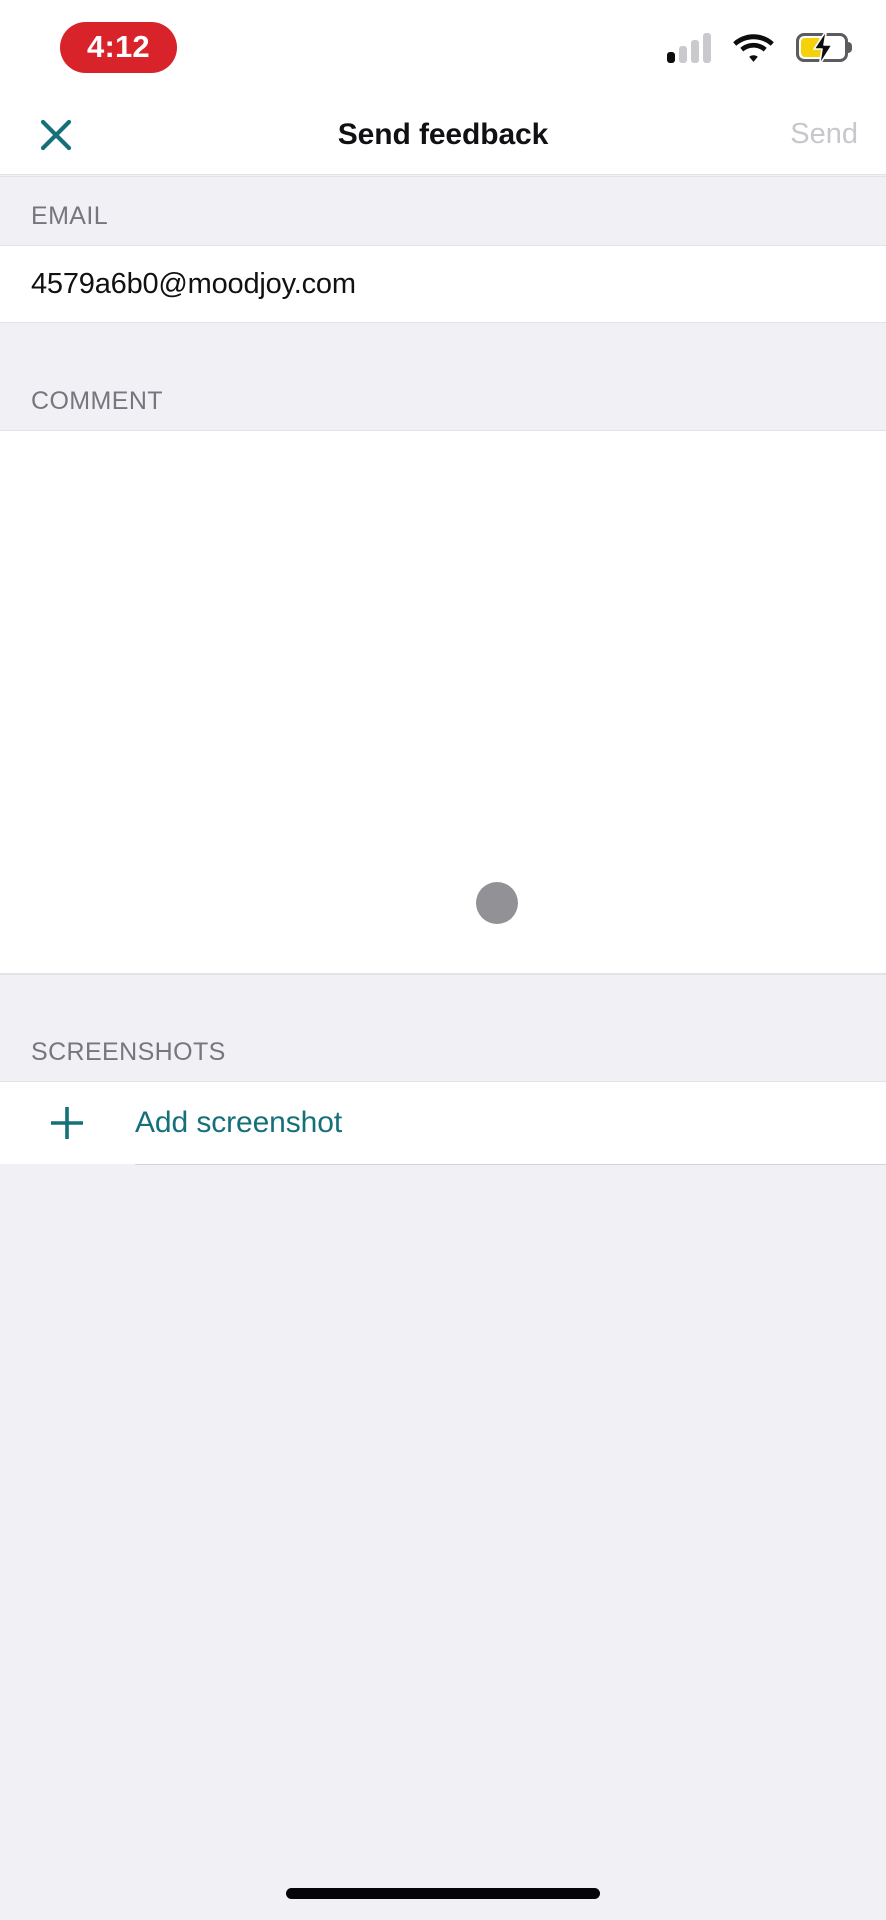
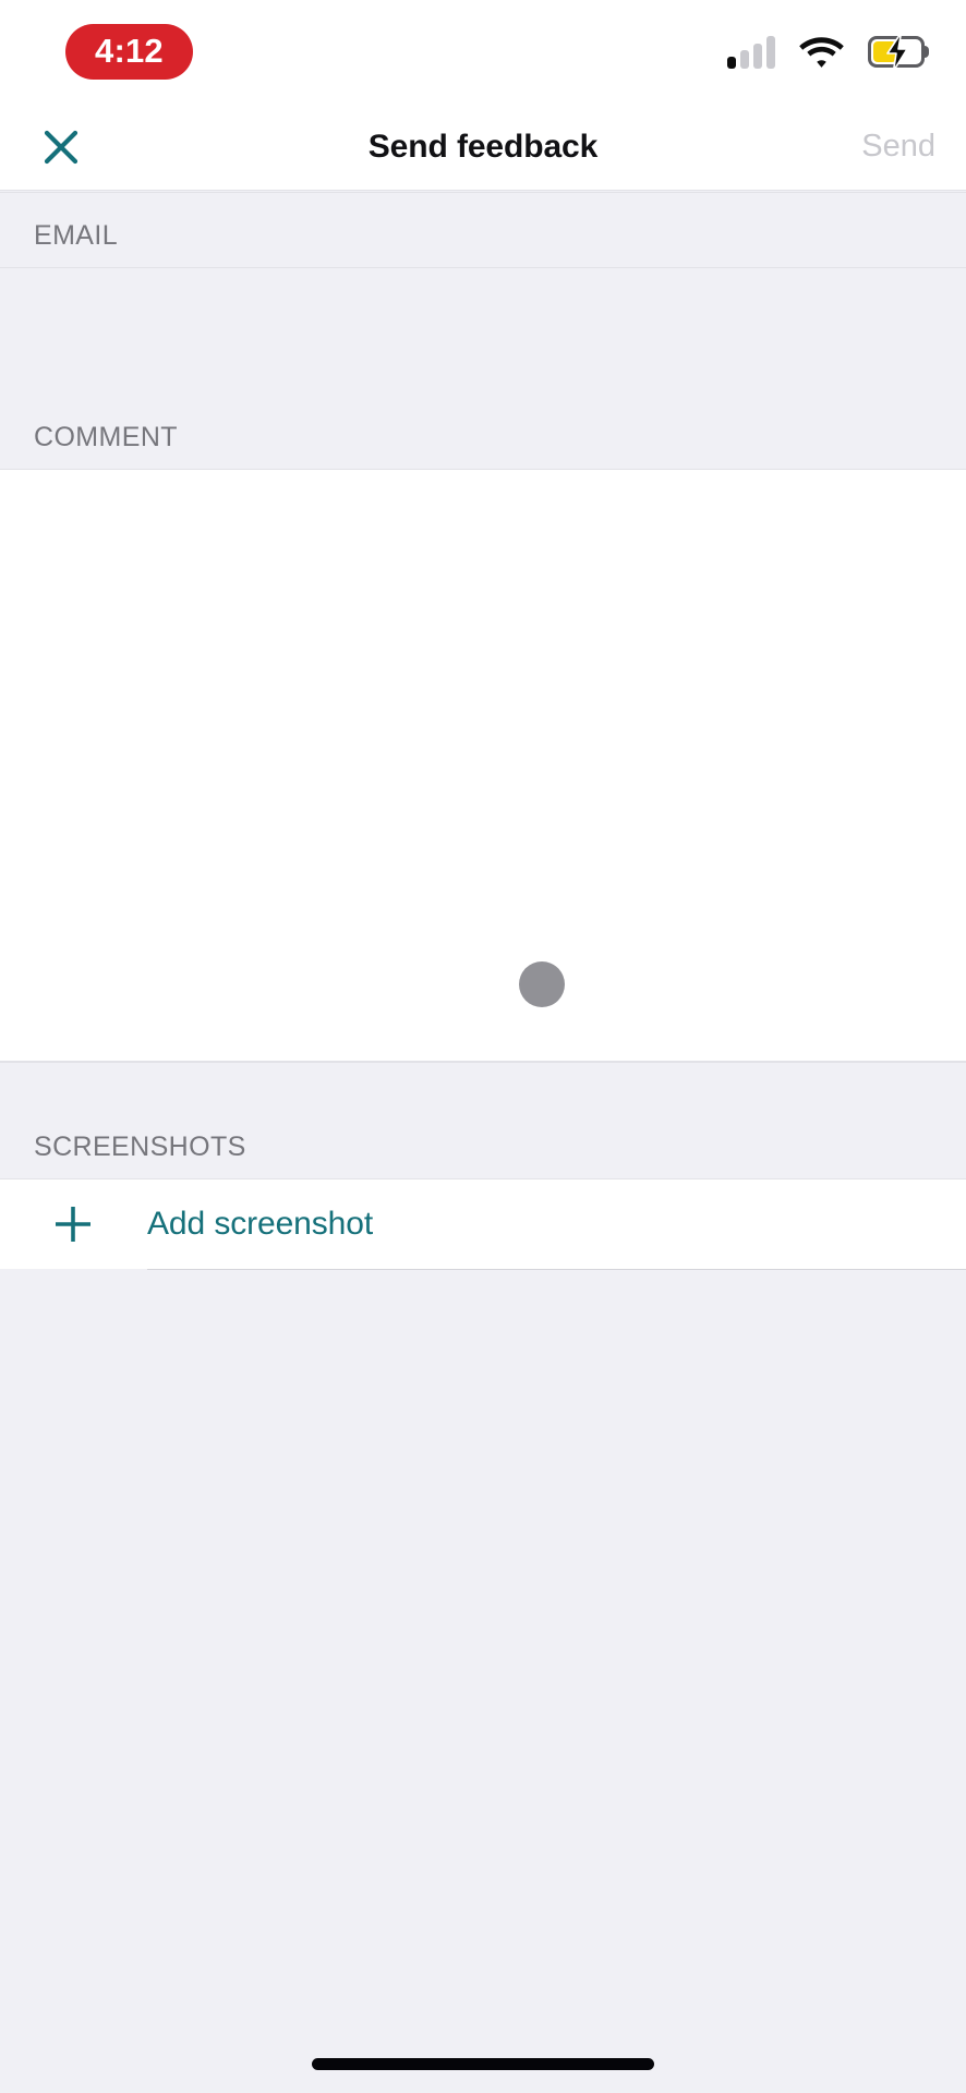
  4:12
  Send feedback
  Send
  EMAIL
- 4579a6b0@moodjoy.com
  COMMENT
  SCREENSHOTS
  Add screenshot
